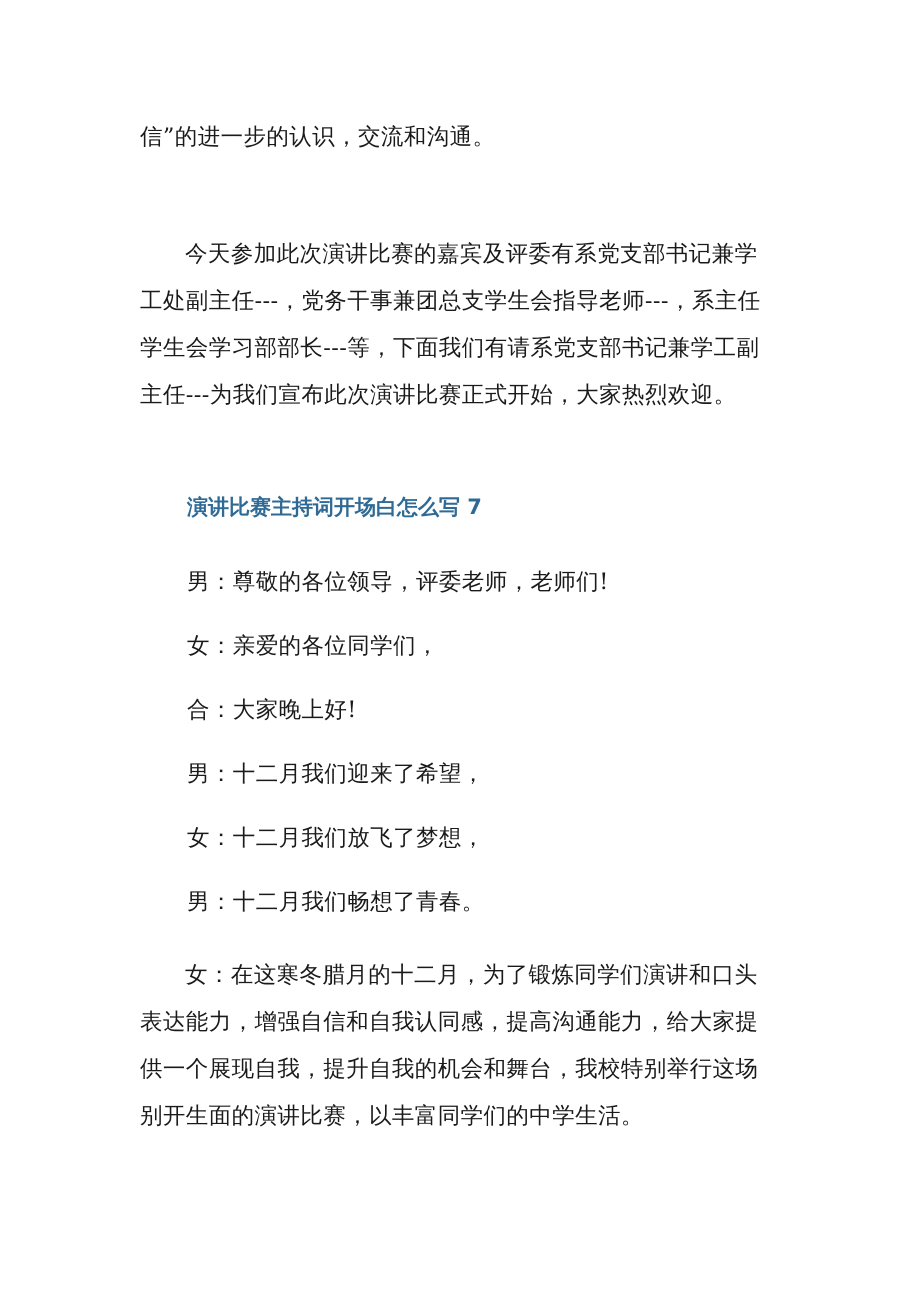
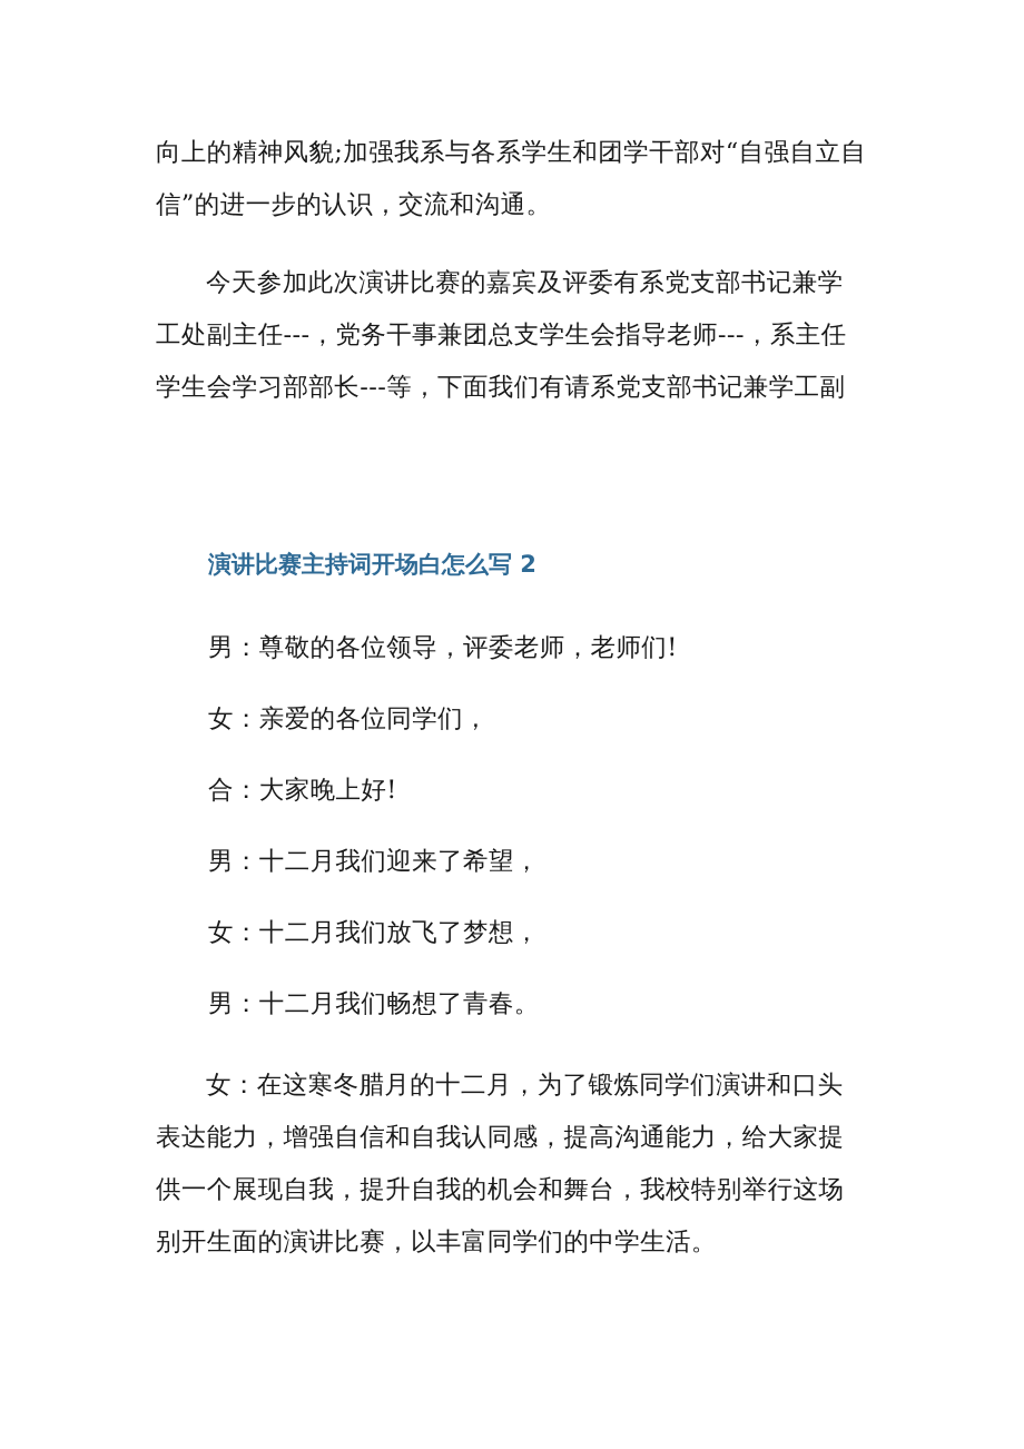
+ 向上的精神风貌;加强我系与各系学生和团学干部对“自强自立自
  信”的进一步的认识，交流和沟通。
  今天参加此次演讲比赛的嘉宾及评委有系党支部书记兼学
  工处副主任---，党务干事兼团总支学生会指导老师---，系主任
  学生会学习部部长---等，下面我们有请系党支部书记兼学工副
- 主任---为我们宣布此次演讲比赛正式开始，大家热烈欢迎。
- 演讲比赛主持词开场白怎么写 7
+ 演讲比赛主持词开场白怎么写 2
  男：尊敬的各位领导，评委老师，老师们!
  女：亲爱的各位同学们，
  合：大家晚上好!
  男：十二月我们迎来了希望，
  女：十二月我们放飞了梦想，
  男：十二月我们畅想了青春。
  女：在这寒冬腊月的十二月，为了锻炼同学们演讲和口头
  表达能力，增强自信和自我认同感，提高沟通能力，给大家提
  供一个展现自我，提升自我的机会和舞台，我校特别举行这场
  别开生面的演讲比赛，以丰富同学们的中学生活。
